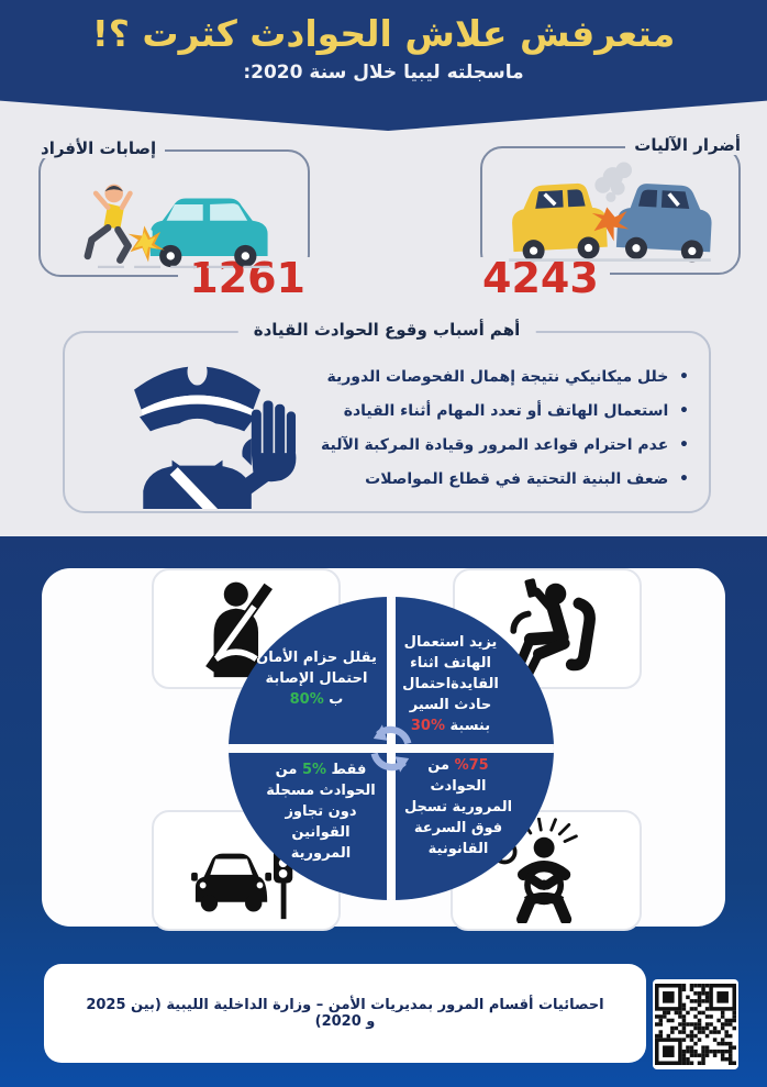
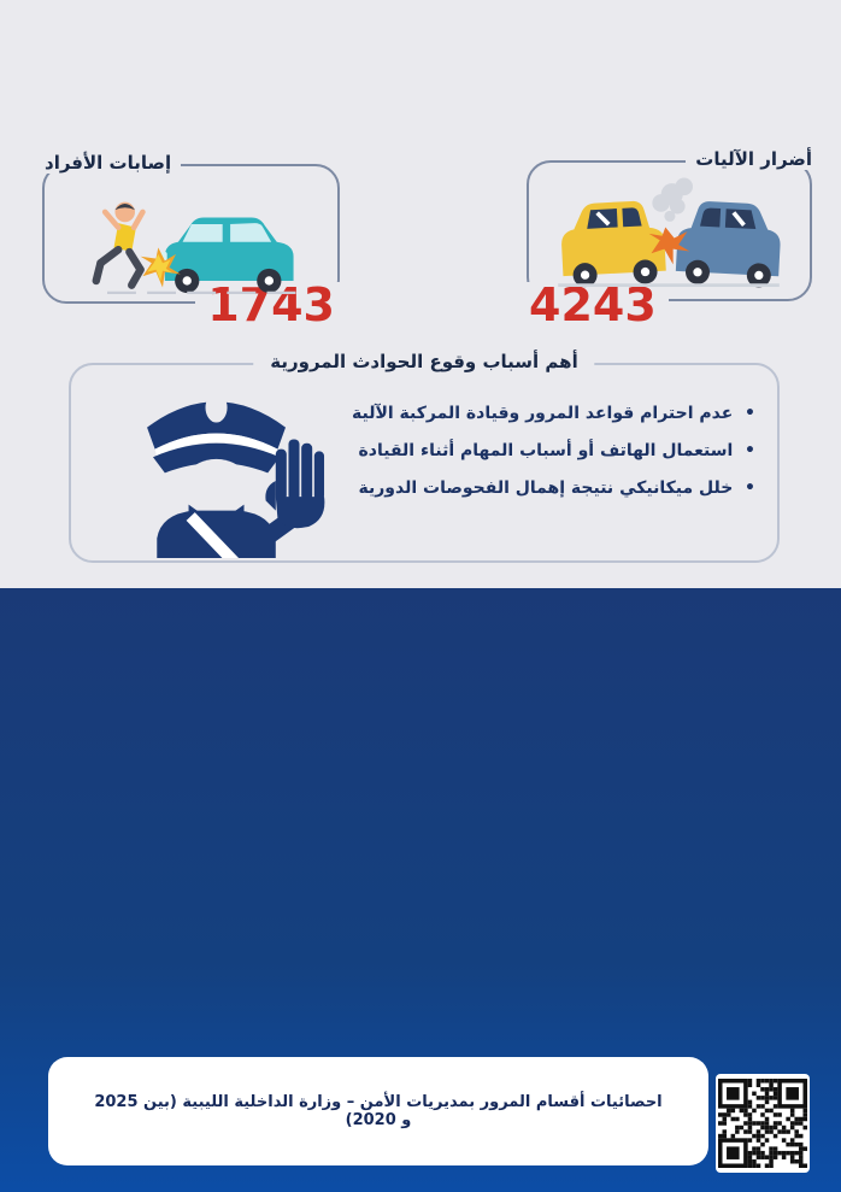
- متعرفش علاش الحوادث كثرت ؟!
- ماسجلته ليبيا خلال سنة 2020:
  إصابات الأفراد
- 1261
+ 1743
  أضرار الآليات
  4243
- أهم أسباب وقوع الحوادث القيادة
+ أهم أسباب وقوع الحوادث المرورية
- خلل ميكانيكي نتيجة إهمال الفحوصات الدورية
+ عدم احترام قواعد المرور وقيادة المركبة الآلية
- استعمال الهاتف أو تعدد المهام أثناء القيادة
+ استعمال الهاتف أو أسباب المهام أثناء القيادة
- عدم احترام قواعد المرور وقيادة المركبة الآلية
+ خلل ميكانيكي نتيجة إهمال الفحوصات الدورية
- ضعف البنية التحتية في قطاع المواصلات
- يقلل حزام الأمان
- احتمال الإصابة
- ب %80
- يزيد استعمال
- الهاتف اثناء
- القايدةاحتمال
- حادث السير
- بنسبة %30
- فقط %5 من
- الحوادث مسجلة
- دون تجاوز
- القوانين
- المرورية
- %75 من
- الحوادث
- المرورية تسجل
- فوق السرعة
- القانونية
  احصائيات أقسام المرور بمديريات الأمن – وزارة الداخلية الليبية (بين 2025 و 2020)
